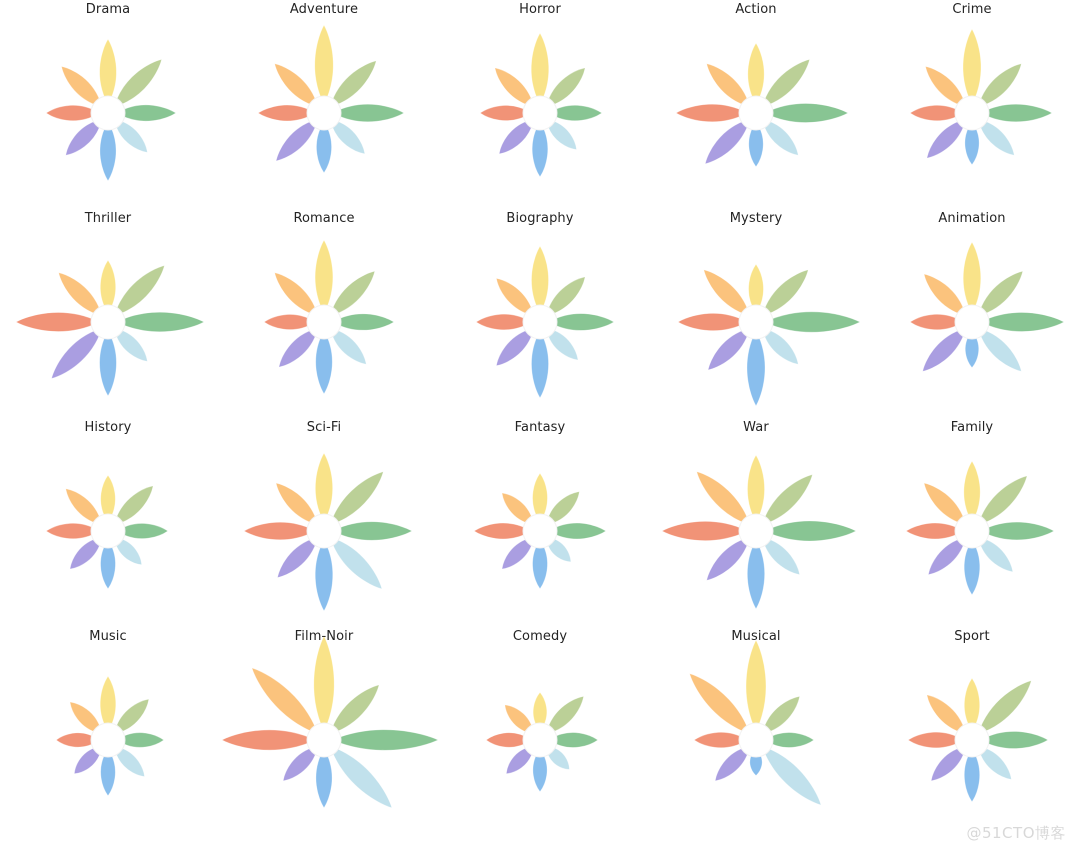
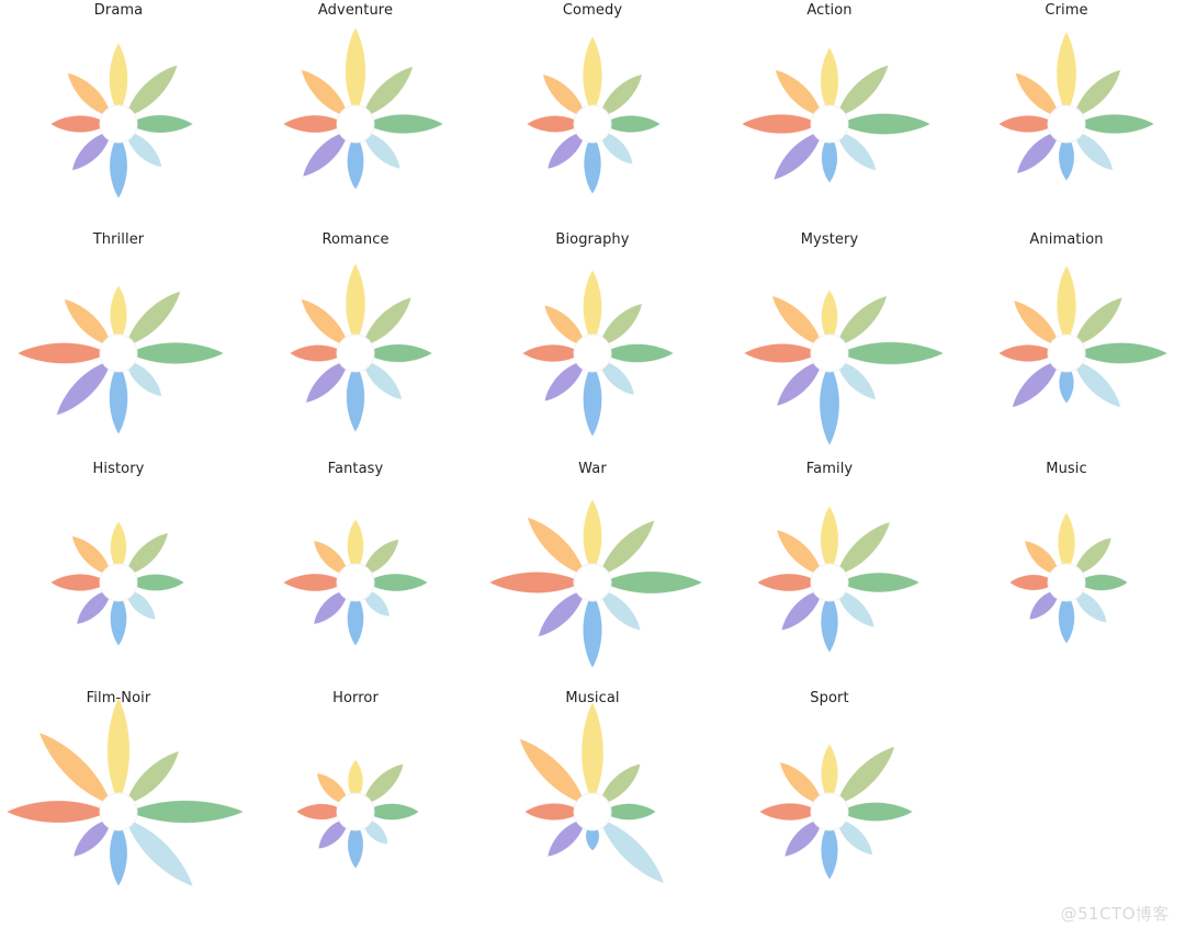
  Drama
  Adventure
- Horror
+ Comedy
  Action
  Crime
  Thriller
  Romance
  Biography
  Mystery
  Animation
  History
- Sci-Fi
  Fantasy
  War
  Family
  Music
  FilmNoir
- Comedy
+ Horror
  Musical
  Sport
  @51CTO博客
